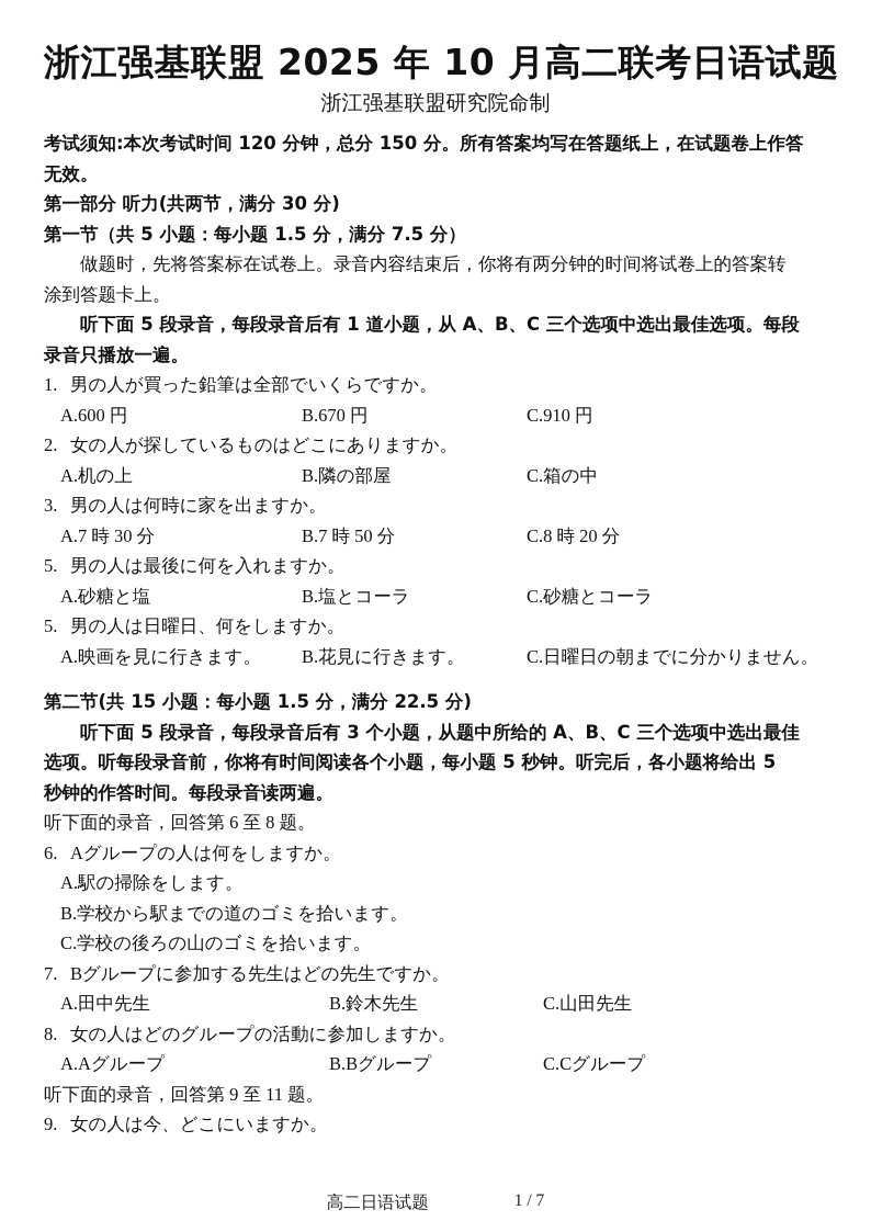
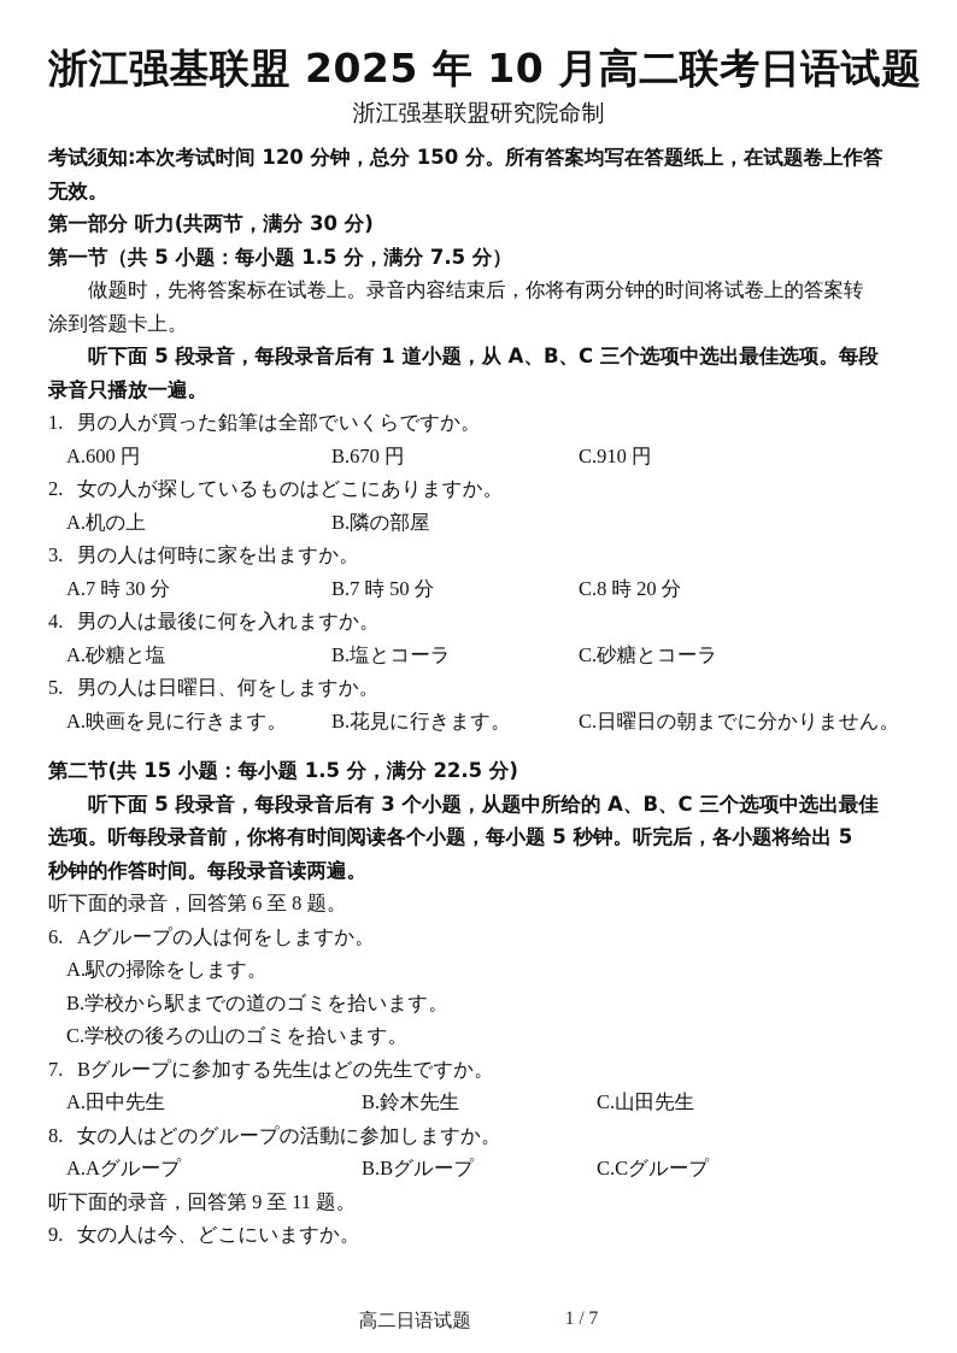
  浙江强基联盟 2025 年 10 月高二联考日语试题
  浙江强基联盟研究院命制
  考试须知:本次考试时间 120 分钟，总分 150 分。所有答案均写在答题纸上，在试题卷上作答
  无效。
  第一部分 听力(共两节，满分 30 分)
  第一节（共 5 小题：每小题 1.5 分，满分 7.5 分）
  做题时，先将答案标在试卷上。录音内容结束后，你将有两分钟的时间将试卷上的答案转
  涂到答题卡上。
  听下面 5 段录音，每段录音后有 1 道小题，从 A、B、C 三个选项中选出最佳选项。每段
  录音只播放一遍。
  1. 男の人が買った鉛筆は全部でいくらですか。
  A.600 円
  B.670 円
  C.910 円
  2. 女の人が探しているものはどこにありますか。
  A.机の上
  B.隣の部屋
- C.箱の中
  3. 男の人は何時に家を出ますか。
  A.7 時 30 分
  B.7 時 50 分
  C.8 時 20 分
- 5. 男の人は最後に何を入れますか。
+ 4. 男の人は最後に何を入れますか。
  A.砂糖と塩
  B.塩とコーラ
  C.砂糖とコーラ
  5. 男の人は日曜日、何をしますか。
  A.映画を見に行きます。
  B.花見に行きます。
  C.日曜日の朝までに分かりません。
  第二节(共 15 小题：每小题 1.5 分，满分 22.5 分)
  听下面 5 段录音，每段录音后有 3 个小题，从题中所给的 A、B、C 三个选项中选出最佳
  选项。听每段录音前，你将有时间阅读各个小题，每小题 5 秒钟。听完后，各小题将给出 5
  秒钟的作答时间。每段录音读两遍。
  听下面的录音，回答第 6 至 8 题。
  6. Aグループの人は何をしますか。
  A.駅の掃除をします。
  B.学校から駅までの道のゴミを拾います。
  C.学校の後ろの山のゴミを拾います。
  7. Bグループに参加する先生はどの先生ですか。
  A.田中先生
  B.鈴木先生
  C.山田先生
  8. 女の人はどのグループの活動に参加しますか。
  A.Aグループ
  B.Bグループ
  C.Cグループ
  听下面的录音，回答第 9 至 11 题。
  9. 女の人は今、どこにいますか。
  高二日语试题
  1 / 7
